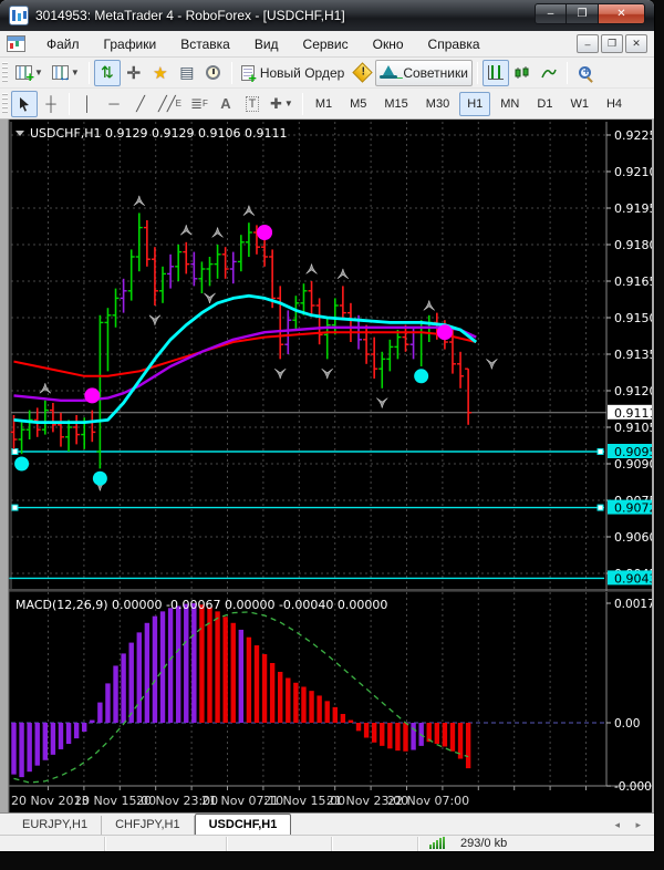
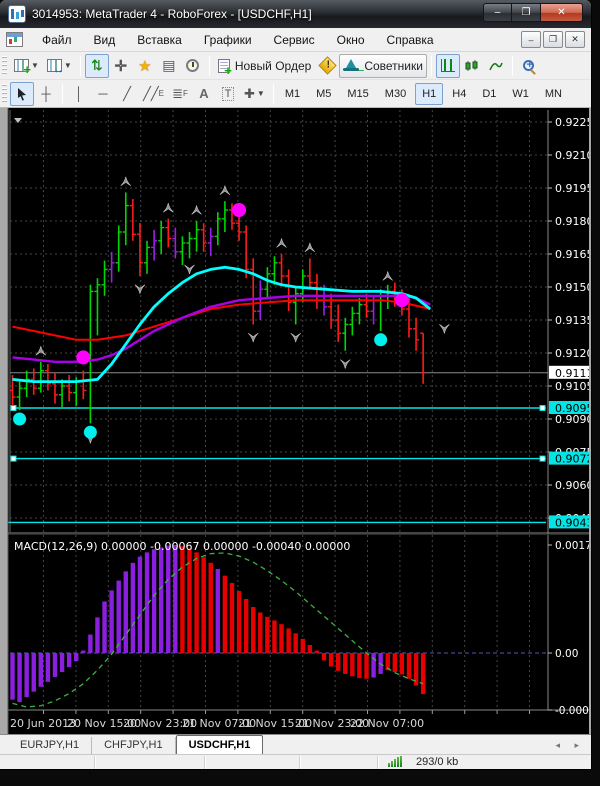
  3014953: MetaTrader 4 - RoboForex - [USDCHF,H1]
  –
  ❐
  ✕
  Файл
- Графики
+ Вид
  Вставка
- Вид
+ Графики
  Сервис
  Окно
  Справка
  –
  ❐
  ✕
  +
  ▼
  ↔
  ▼
  ⇅
  ✛
  ★
  ▤
  +
  Новый Ордер
  Советники
  ┼
  │
  ─
  ╱
  ╱╱
  E
  ≣
  F
  A
  T
  ✚
  ▼
  M1
  M5
  M15
  M30
  H1
- MN
+ H4
  D1
  W1
- H4
+ MN
  0.922
  0.921
  0.919
  0.918
  0.916
  0.915
  0.913
  0.912
  0.910
  0.909
  0.906
  0.909
  0.907
  0.904
  0.911
- USDCHF,H1 0.9129 0.9129 0.9106 0.9111
  MACD(12,26,9) 0.00000 -0.00067 0.00000 -0.00040 0.00000
  0.0017
  0.00
  -0.000
- 20 Nov 2013
+ 20 Jun 2013
  20 Nov 15:00
  20 Nov 23:00
- 21 Nov 07:10
+ 21 Nov 07:00
  21 Nov 15:00
  21 Nov 23:00
  22 Nov 07:00
  EURJPY,H1
  CHFJPY,H1
  USDCHF,H1
  ◂ ▸
  293/0 kb
